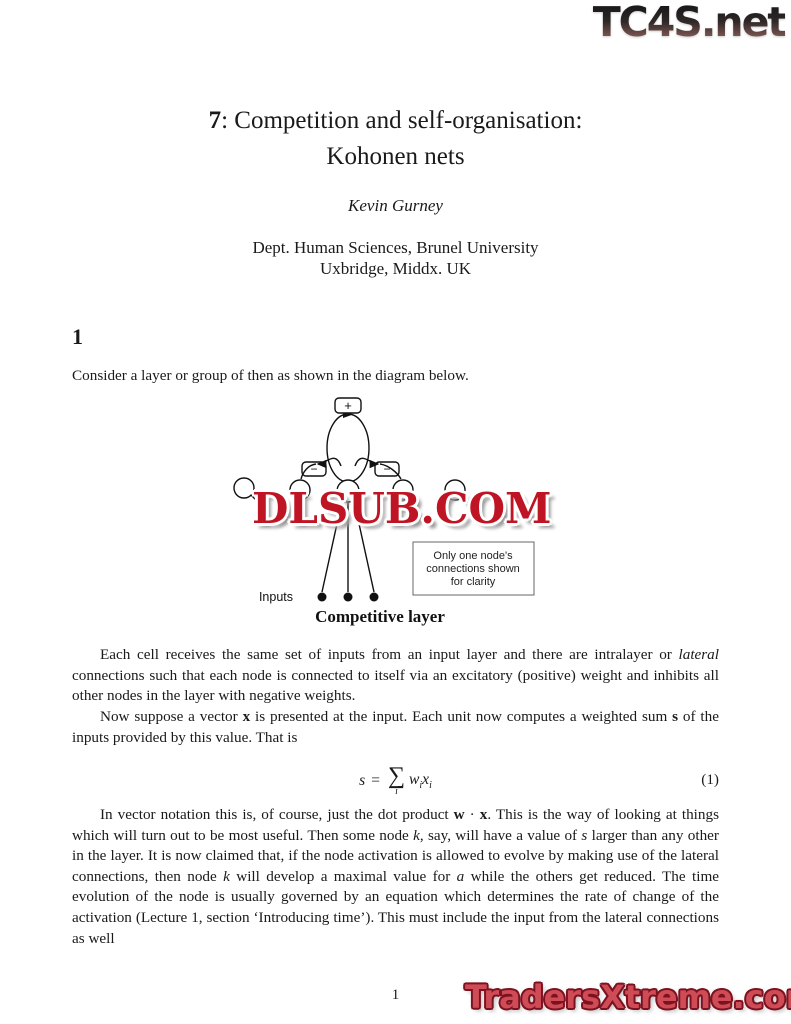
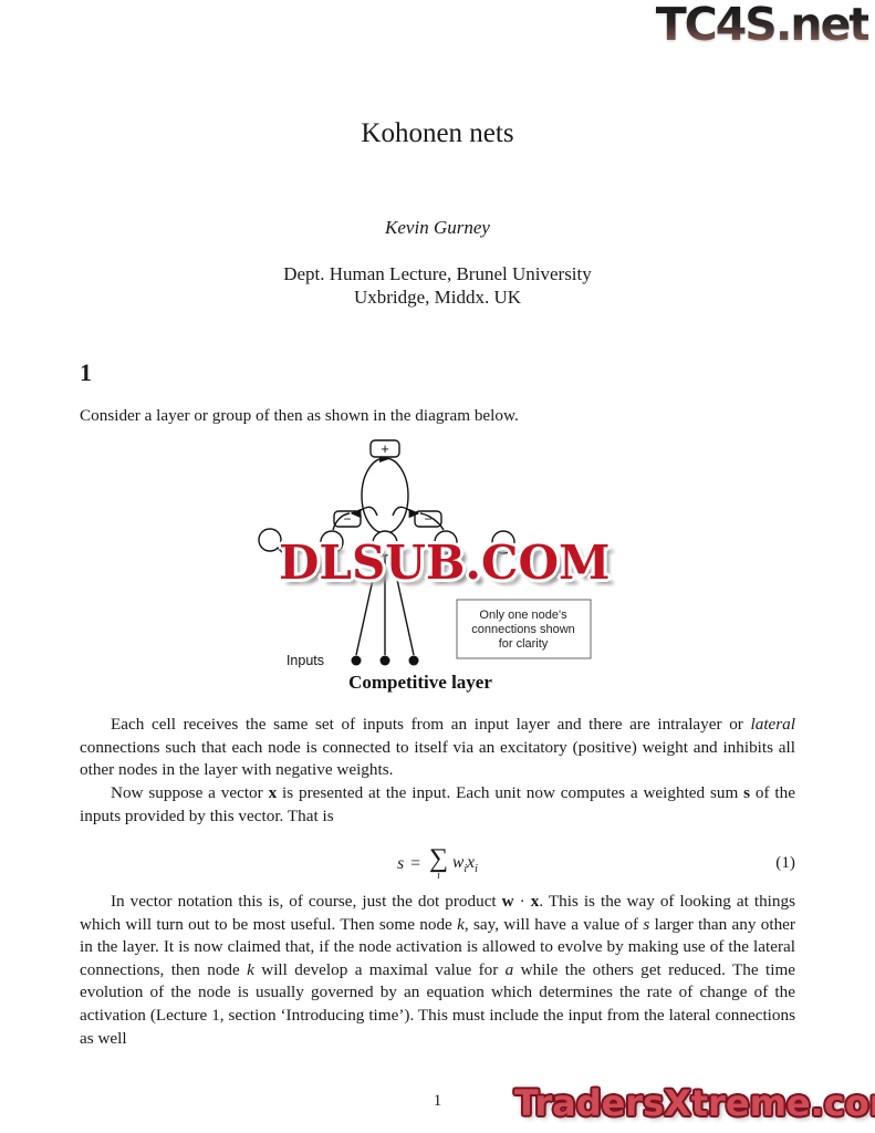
  TC4S.net
  DLSUB.COM
  TradersXtreme.co
- 7: Competition and self-organisation:
  Kohonen nets
  Kevin Gurney
- Dept. Human Sciences, Brunel University
+ Dept. Human Lecture, Brunel University
  Uxbridge, Middx. UK
  1
  Consider a layer or group of then as shown in the diagram below.
  +
  −
  −
  Inputs
  Only one node's
  connections shown
  for clarity
  Competitive layer
  Each cell receives the same set of inputs from an input layer and there are intralayer or lateral connections such that each node is connected to itself via an excitatory (positive) weight and inhibits all other nodes in the layer with negative weights.
- Now suppose a vector x is presented at the input. Each unit now computes a weighted sum s of the inputs provided by this value. That is
+ Now suppose a vector x is presented at the input. Each unit now computes a weighted sum s of the inputs provided by this vector. That is
  s
  =
  ∑
  i
  wi
  xi
  (1)
  In vector notation this is, of course, just the dot product w · x. This is the way of looking at things which will turn out to be most useful. Then some node k, say, will have a value of s larger than any other in the layer. It is now claimed that, if the node activation is allowed to evolve by making use of the lateral connections, then node k will develop a maximal value for a while the others get reduced. The time evolution of the node is usually governed by an equation which determines the rate of change of the activation (Lecture 1, section ‘Introducing time’). This must include the input from the lateral connections as well
  1
